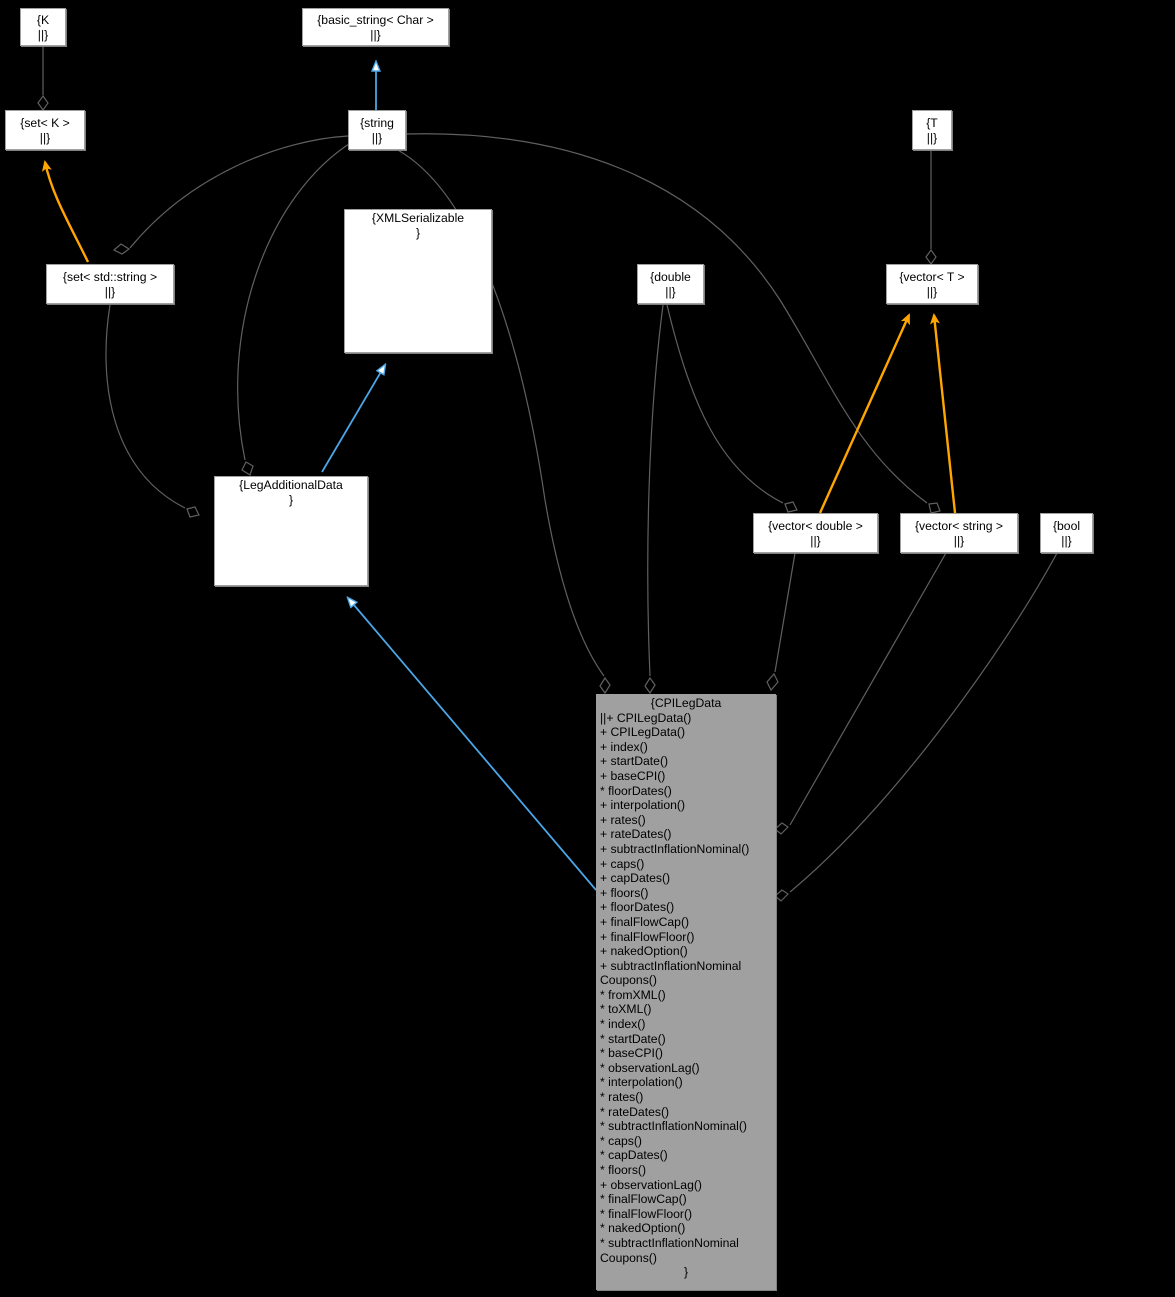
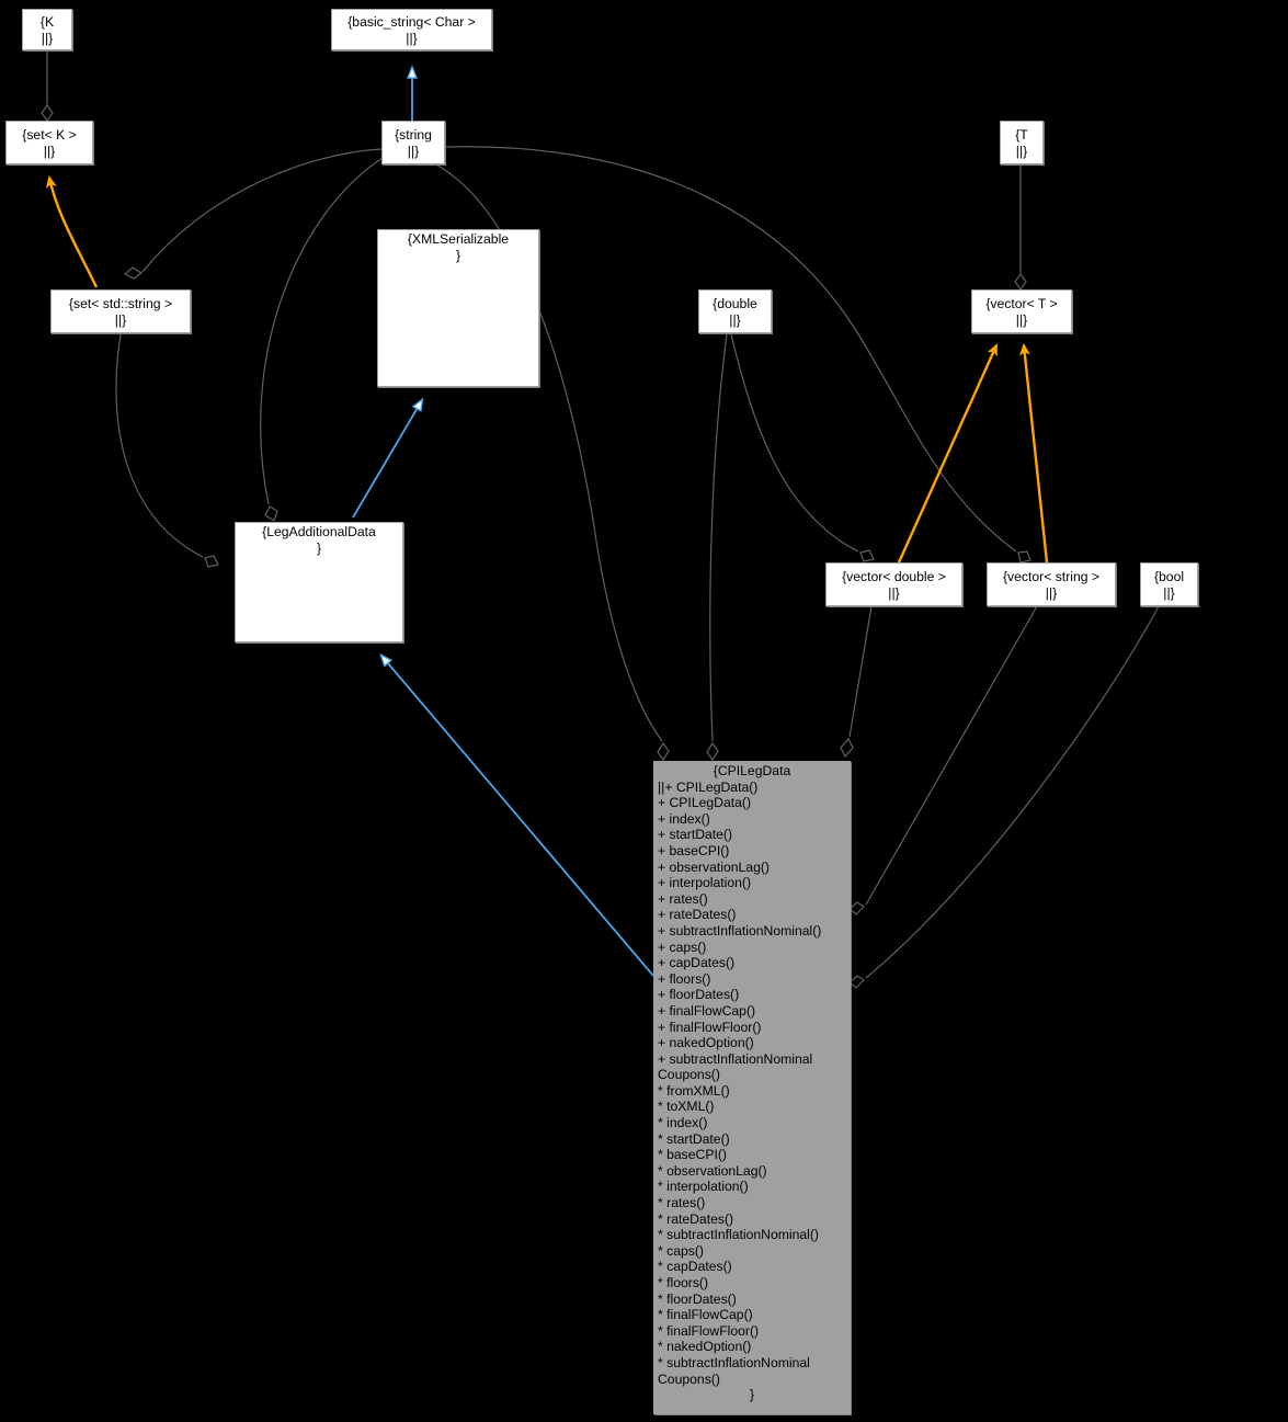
  {K
  ||}
  {basic_string< Char >
  ||}
  {set< K >
  ||}
  {string
  ||}
  {T
  ||}
  {set< std::string >
  ||}
  {double
  ||}
  {vector< T >
  ||}
  {XMLSerializable
  }
  {LegAdditionalData
  }
  {vector< double >
  ||}
  {vector< string >
  ||}
  {bool
  ||}
  {CPILegData
  ||+ CPILegData()
  + CPILegData()
  + index()
  + startDate()
  + baseCPI()
- * floorDates()
+ + observationLag()
  + interpolation()
  + rates()
  + rateDates()
  + subtractInflationNominal()
  + caps()
  + capDates()
  + floors()
  + floorDates()
  + finalFlowCap()
  + finalFlowFloor()
  + nakedOption()
  + subtractInflationNominal
  Coupons()
  * fromXML()
  * toXML()
  * index()
  * startDate()
  * baseCPI()
  * observationLag()
  * interpolation()
  * rates()
  * rateDates()
  * subtractInflationNominal()
  * caps()
  * capDates()
  * floors()
- + observationLag()
+ * floorDates()
  * finalFlowCap()
  * finalFlowFloor()
  * nakedOption()
  * subtractInflationNominal
  Coupons()
  }
